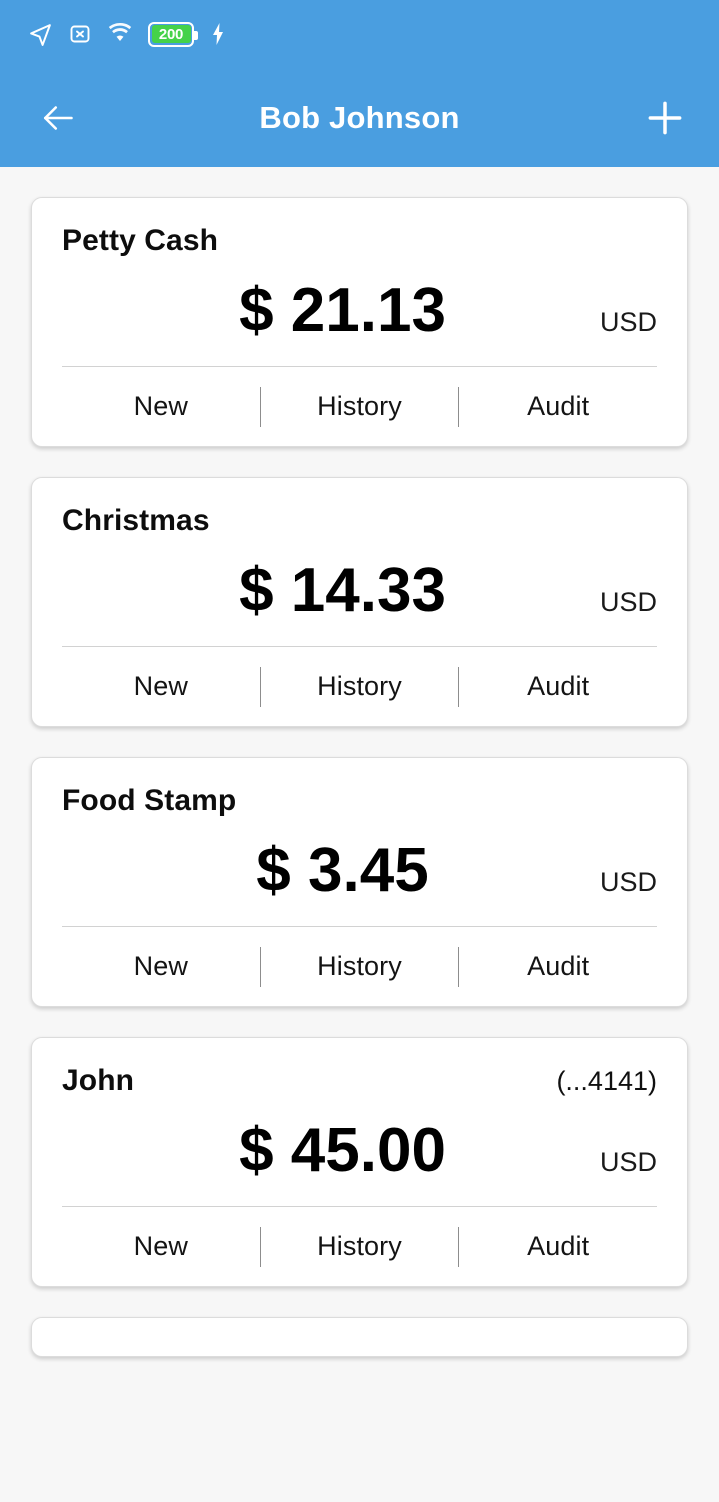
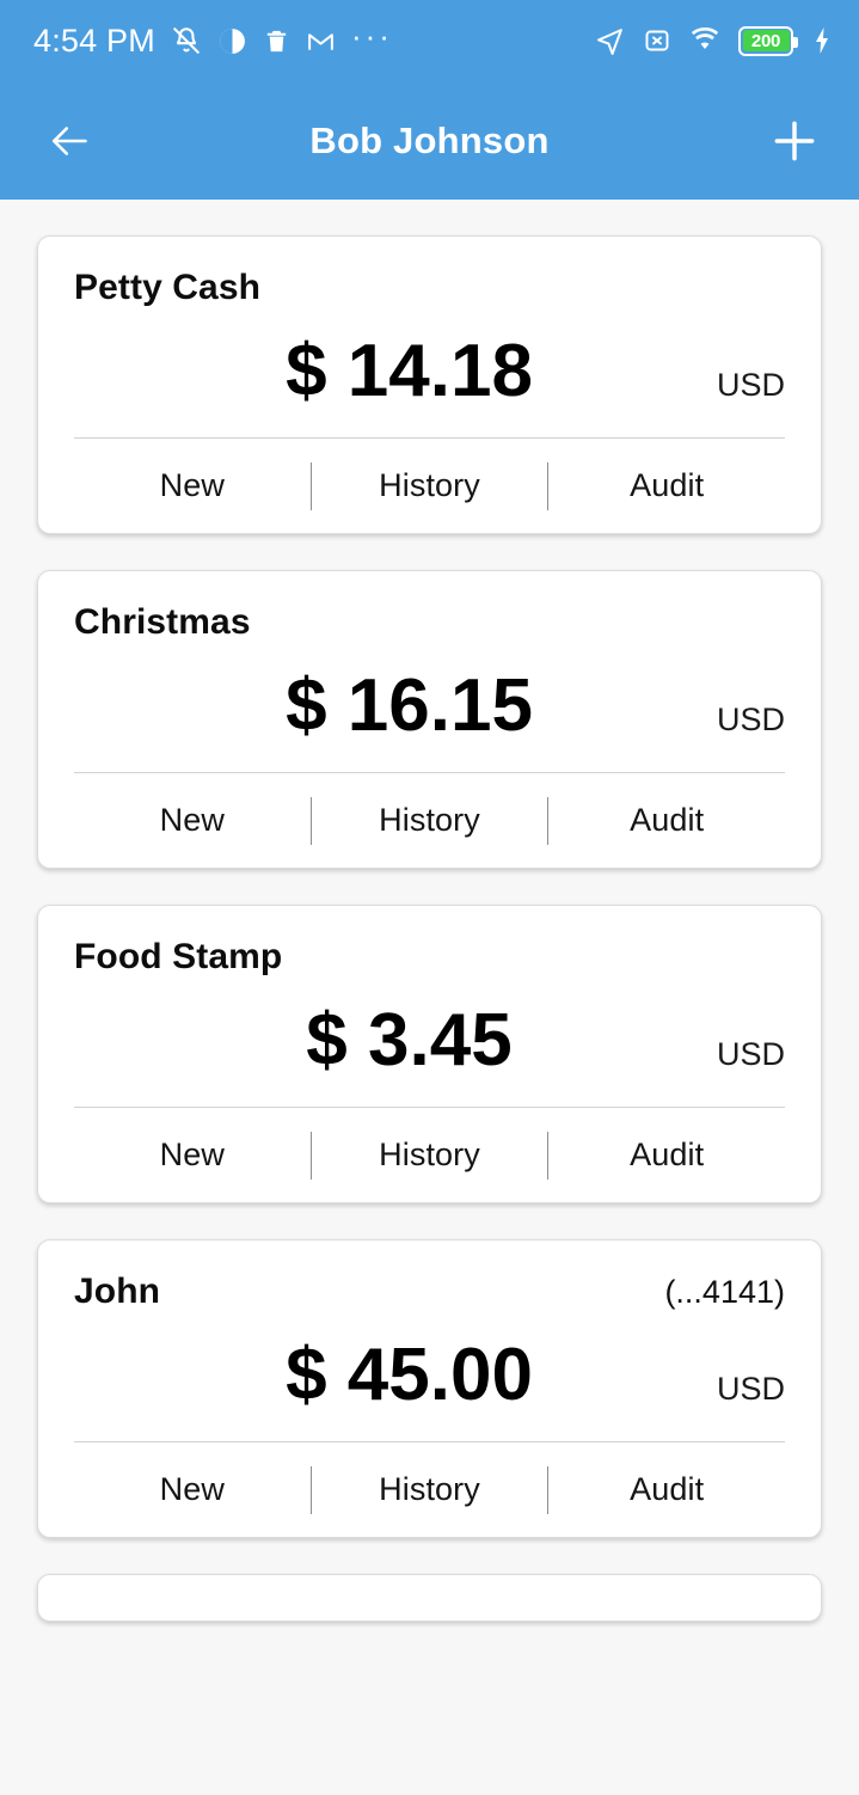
+ 4:54 PM
+ ···
  200
  Bob Johnson
  Petty Cash
- $ 21.13
+ $ 14.18
  USD
  New
  History
  Audit
  Christmas
- $ 14.33
+ $ 16.15
  USD
  New
  History
  Audit
  Food Stamp
  $ 3.45
  USD
  New
  History
  Audit
  John
  (...4141)
  $ 45.00
  USD
  New
  History
  Audit
